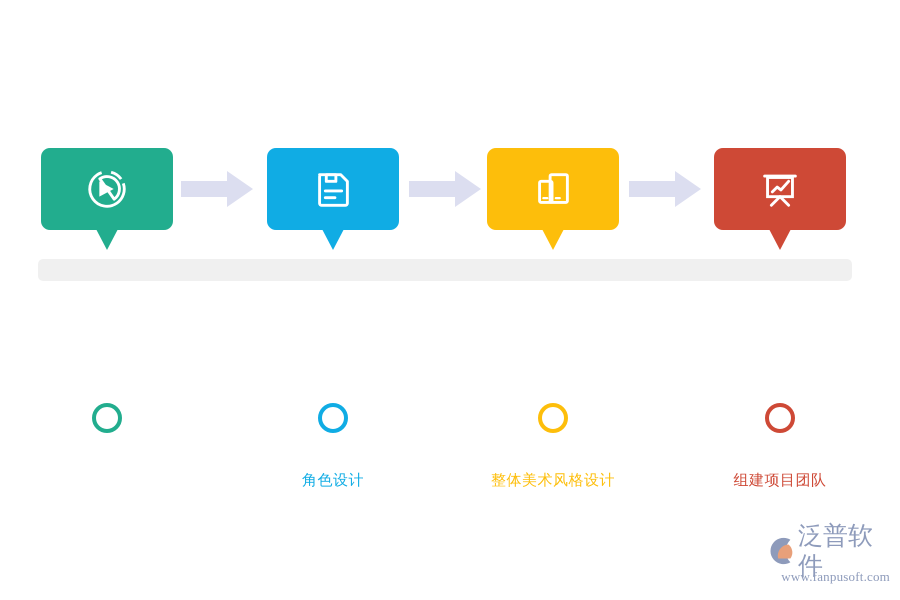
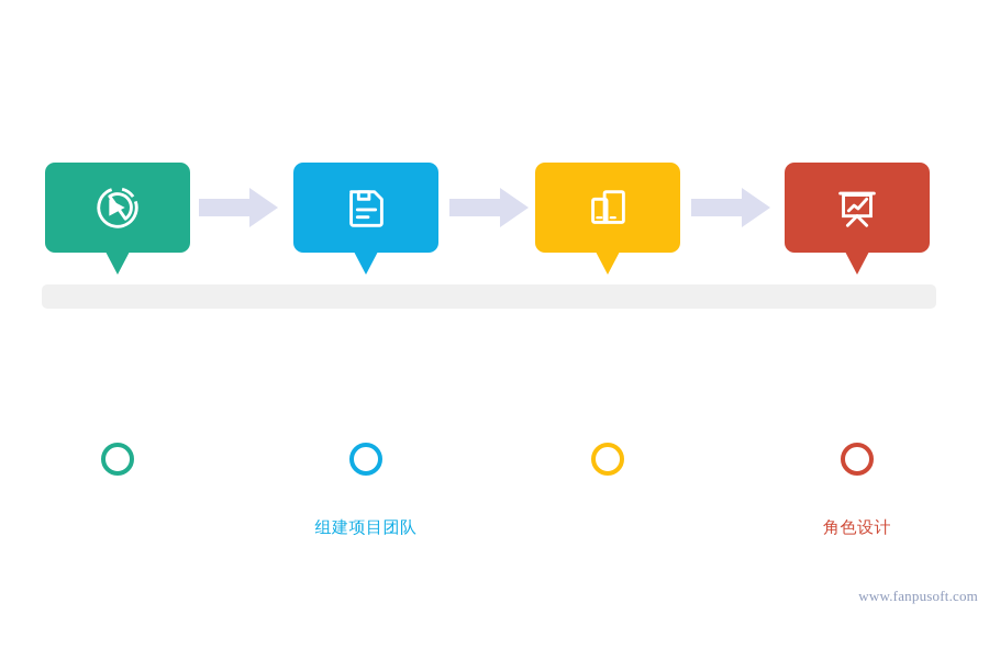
- 角色设计
+ 组建项目团队
- 整体美术风格设计
- 组建项目团队
+ 角色设计
- 泛普软件
  www.fanpusoft.com
